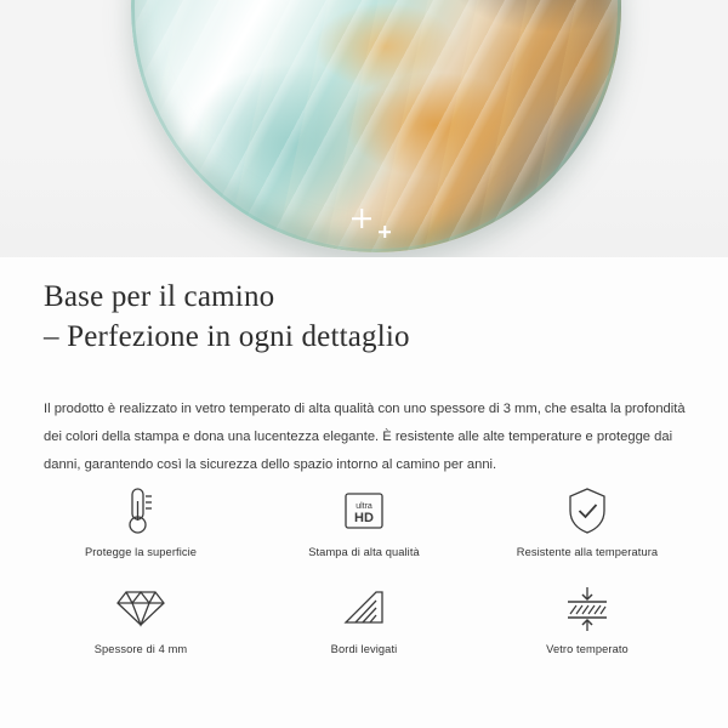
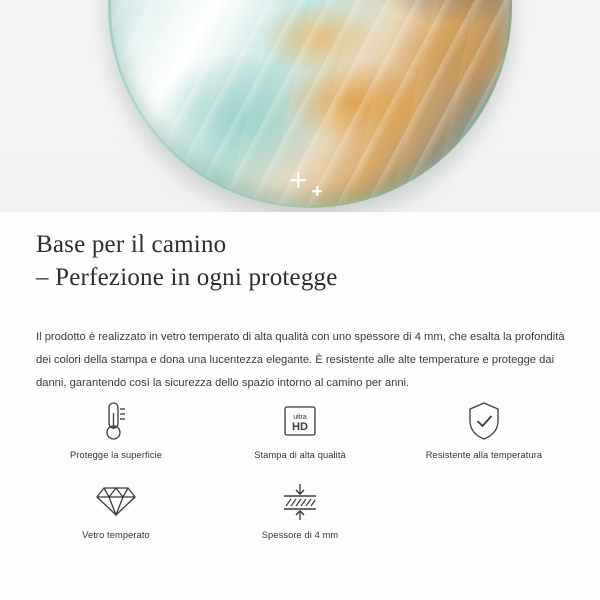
  Base per il camino
- – Perfezione in ogni dettaglio
+ – Perfezione in ogni protegge
- Il prodotto è realizzato in vetro temperato di alta qualità con uno spessore di 3 mm, che esalta la profondità dei colori della stampa e dona una lucentezza elegante. È resistente alle alte temperature e protegge dai danni, garantendo così la sicurezza dello spazio intorno al camino per anni.
+ Il prodotto è realizzato in vetro temperato di alta qualità con uno spessore di 4 mm, che esalta la profondità dei colori della stampa e dona una lucentezza elegante. È resistente alle alte temperature e protegge dai danni, garantendo così la sicurezza dello spazio intorno al camino per anni.
  Protegge la superficie
  HD
  Stampa di alta qualità
  Resistente alla temperatura
- Spessore di 4 mm
+ Vetro temperato
- Bordi levigati
- Vetro temperato
+ Spessore di 4 mm
